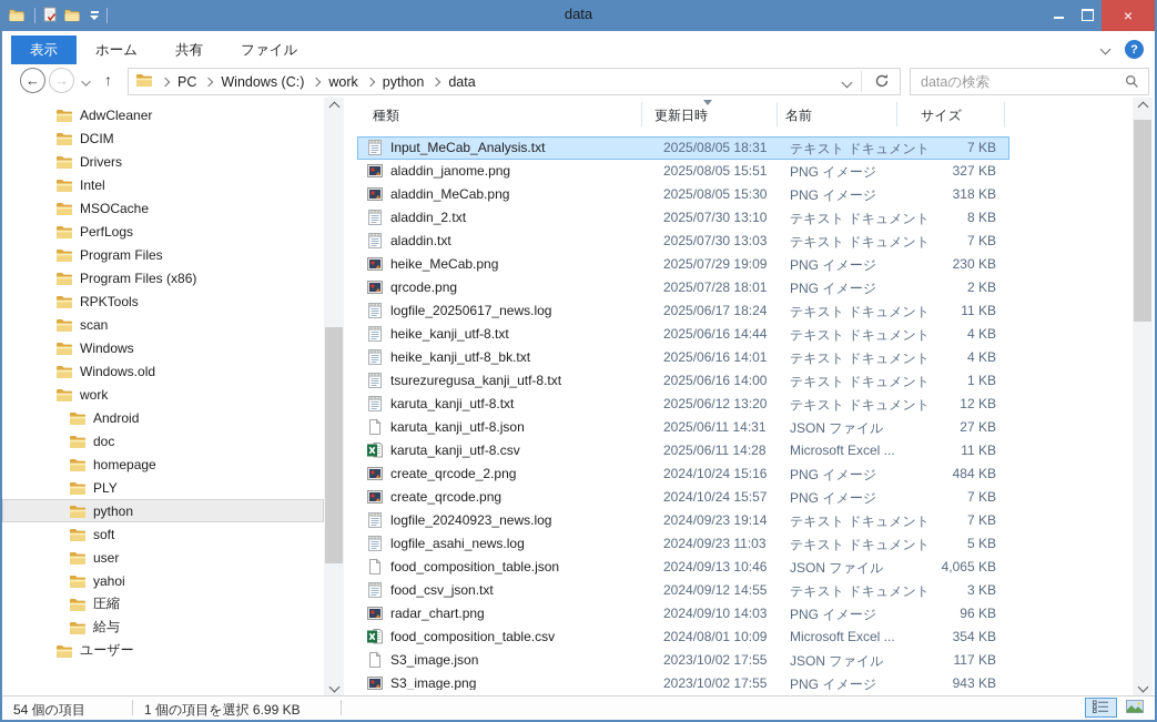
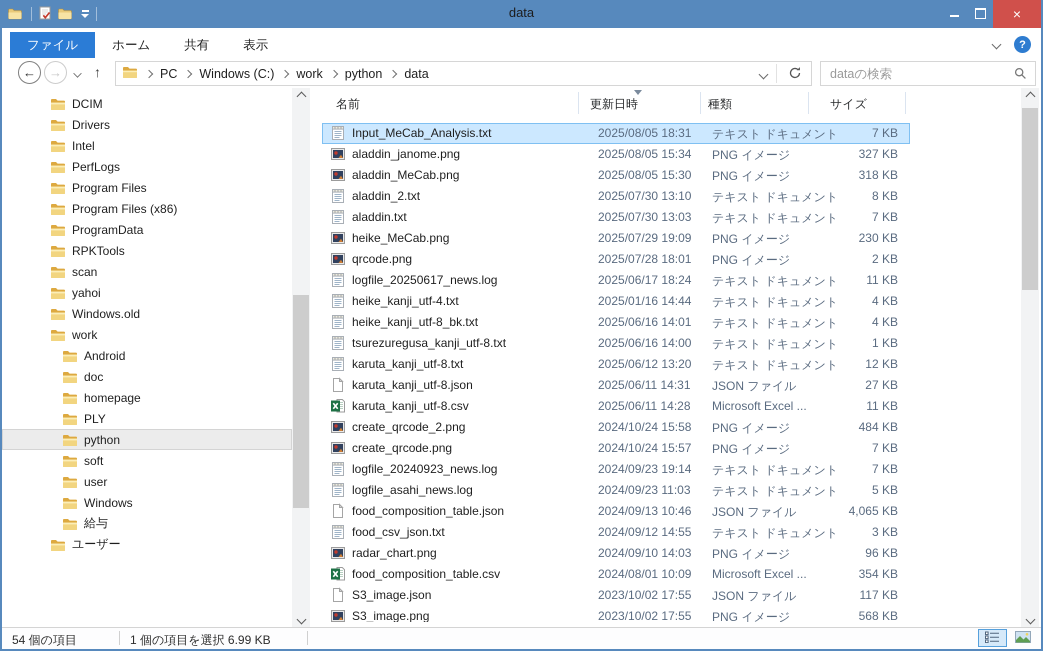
  data
  ×
- 表示
+ ファイル
  ホーム
  共有
- ファイル
+ 表示
  ?
  ←
  →
  ↑
  PC
  Windows (C:)
  work
  python
  data
  dataの検索
- AdwCleaner
  DCIM
  Drivers
  Intel
- MSOCache
  PerfLogs
  Program Files
  Program Files (x86)
+ ProgramData
  RPKTools
  scan
- Windows
+ yahoi
  Windows.old
  work
  Android
  doc
  homepage
  PLY
  python
  soft
  user
- yahoi
+ Windows
- 圧縮
  給与
  ユーザー
- 種類
+ 名前
  更新日時
- 名前
+ 種類
  サイズ
  Input_MeCab_Analysis.txt
  2025/08/05 18:31
  テキスト ドキュメント
  7 KB
  aladdin_janome.png
- 2025/08/05 15:51
+ 2025/08/05 15:34
  PNG イメージ
  327 KB
  aladdin_MeCab.png
  2025/08/05 15:30
  PNG イメージ
  318 KB
  aladdin_2.txt
  2025/07/30 13:10
  テキスト ドキュメント
  8 KB
  aladdin.txt
  2025/07/30 13:03
  テキスト ドキュメント
  7 KB
  heike_MeCab.png
  2025/07/29 19:09
  PNG イメージ
  230 KB
  qrcode.png
  2025/07/28 18:01
  PNG イメージ
  2 KB
  logfile_20250617_news.log
  2025/06/17 18:24
  テキスト ドキュメント
  11 KB
- heike_kanji_utf-8.txt
+ heike_kanji_utf-4.txt
- 2025/06/16 14:44
+ 2025/01/16 14:44
  テキスト ドキュメント
  4 KB
  heike_kanji_utf-8_bk.txt
  2025/06/16 14:01
  テキスト ドキュメント
  4 KB
  tsurezuregusa_kanji_utf-8.txt
  2025/06/16 14:00
  テキスト ドキュメント
  1 KB
  karuta_kanji_utf-8.txt
  2025/06/12 13:20
  テキスト ドキュメント
  12 KB
  karuta_kanji_utf-8.json
  2025/06/11 14:31
  JSON ファイル
  27 KB
  karuta_kanji_utf-8.csv
  2025/06/11 14:28
  Microsoft Excel ...
  11 KB
  create_qrcode_2.png
- 2024/10/24 15:16
+ 2024/10/24 15:58
  PNG イメージ
  484 KB
  create_qrcode.png
  2024/10/24 15:57
  PNG イメージ
  7 KB
  logfile_20240923_news.log
  2024/09/23 19:14
  テキスト ドキュメント
  7 KB
  logfile_asahi_news.log
  2024/09/23 11:03
  テキスト ドキュメント
  5 KB
  food_composition_table.json
  2024/09/13 10:46
  JSON ファイル
  4,065 KB
  food_csv_json.txt
  2024/09/12 14:55
  テキスト ドキュメント
  3 KB
  radar_chart.png
  2024/09/10 14:03
  PNG イメージ
  96 KB
  food_composition_table.csv
  2024/08/01 10:09
  Microsoft Excel ...
  354 KB
  S3_image.json
  2023/10/02 17:55
  JSON ファイル
  117 KB
  S3_image.png
  2023/10/02 17:55
  PNG イメージ
- 943 KB
+ 568 KB
  54 個の項目
  1 個の項目を選択 6.99 KB
